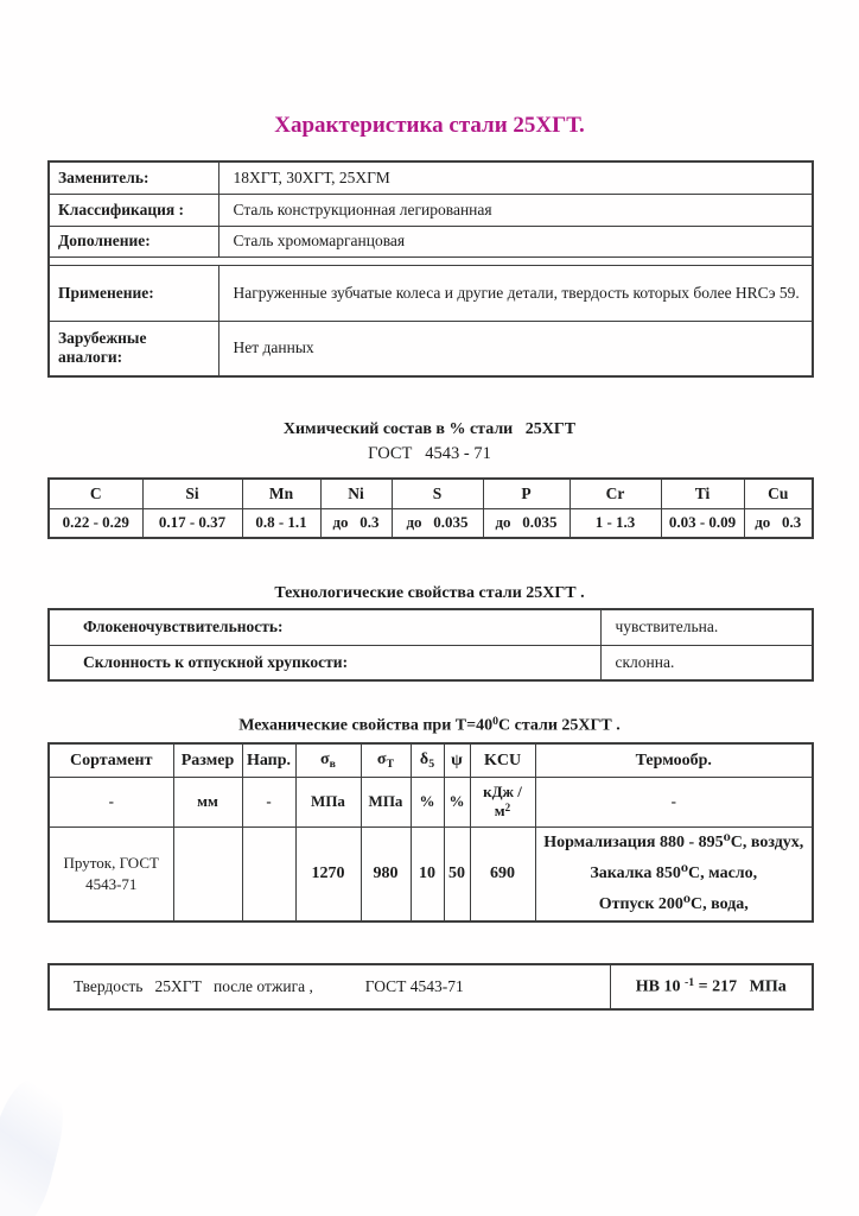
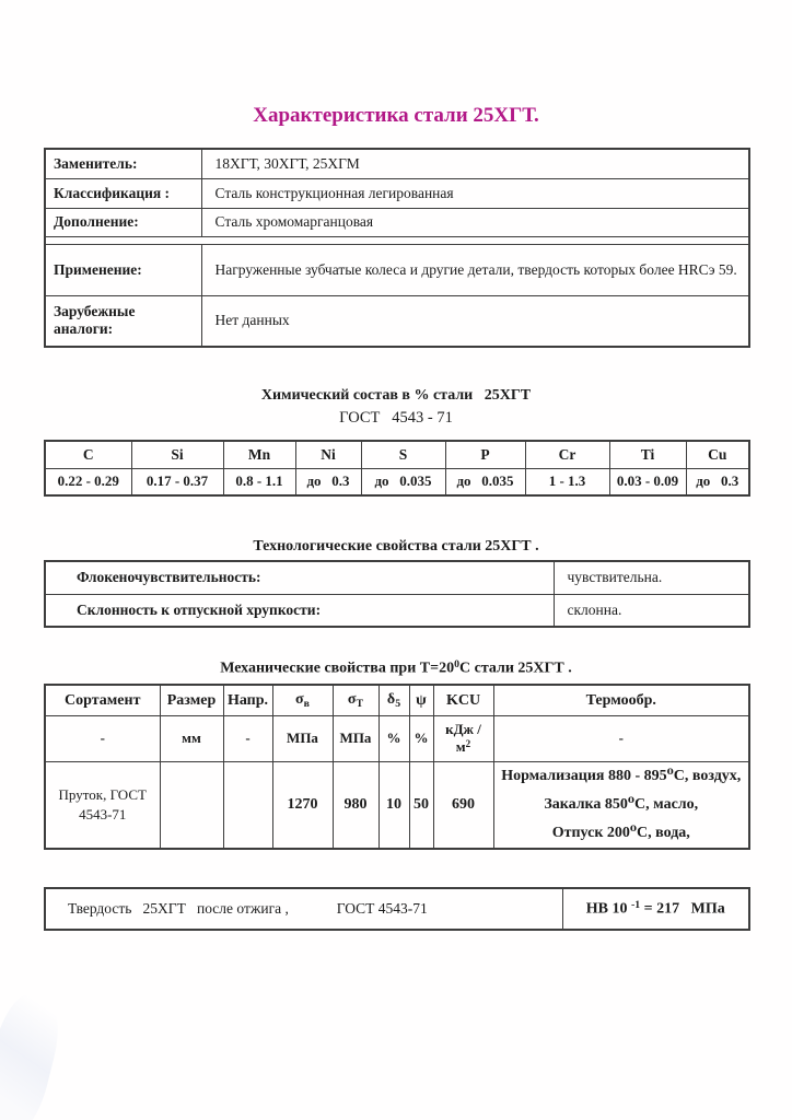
  Характеристика стали 25ХГТ.
  Заменитель:	18ХГТ, 30ХГТ, 25ХГМ
  Классификация :	Сталь конструкционная легированная
  Дополнение:	Сталь хромомарганцовая
  Применение:	Нагруженные зубчатые колеса и другие детали, твердость которых более HRCэ 59.
  Зарубежные аналоги:	Нет данных
  Химический состав в % стали 25ХГТ
  ГОСТ 4543 - 71
  C	Si	Mn	Ni	S	P	Cr	Ti	Cu
  0.22 - 0.29	0.17 - 0.37	0.8 - 1.1	до 0.3	до 0.035	до 0.035	1 - 1.3	0.03 - 0.09	до 0.3
  Технологические свойства стали 25ХГТ .
  Флокеночувствительность:	чувствительна.
  Склонность к отпускной хрупкости:	склонна.
- Механические свойства при Т=400С стали 25ХГТ .
+ Механические свойства при Т=200С стали 25ХГТ .
  Сортамент	Размер	Напр.	σв	σТ	δ5	ψ	KCU	Термообр.
  -	мм	-	МПа	МПа	%	%	кДж /м2	-
  Пруток, ГОСТ 4543-71			1270	980	10	50	690	Нормализация 880 - 895⁰С, воздух, Закалка 850⁰С, масло,Отпуск 200⁰С, вода,
  Твердость 25ХГТ после отжига , ГОСТ 4543-71	HB 10 -1 = 217 МПа
